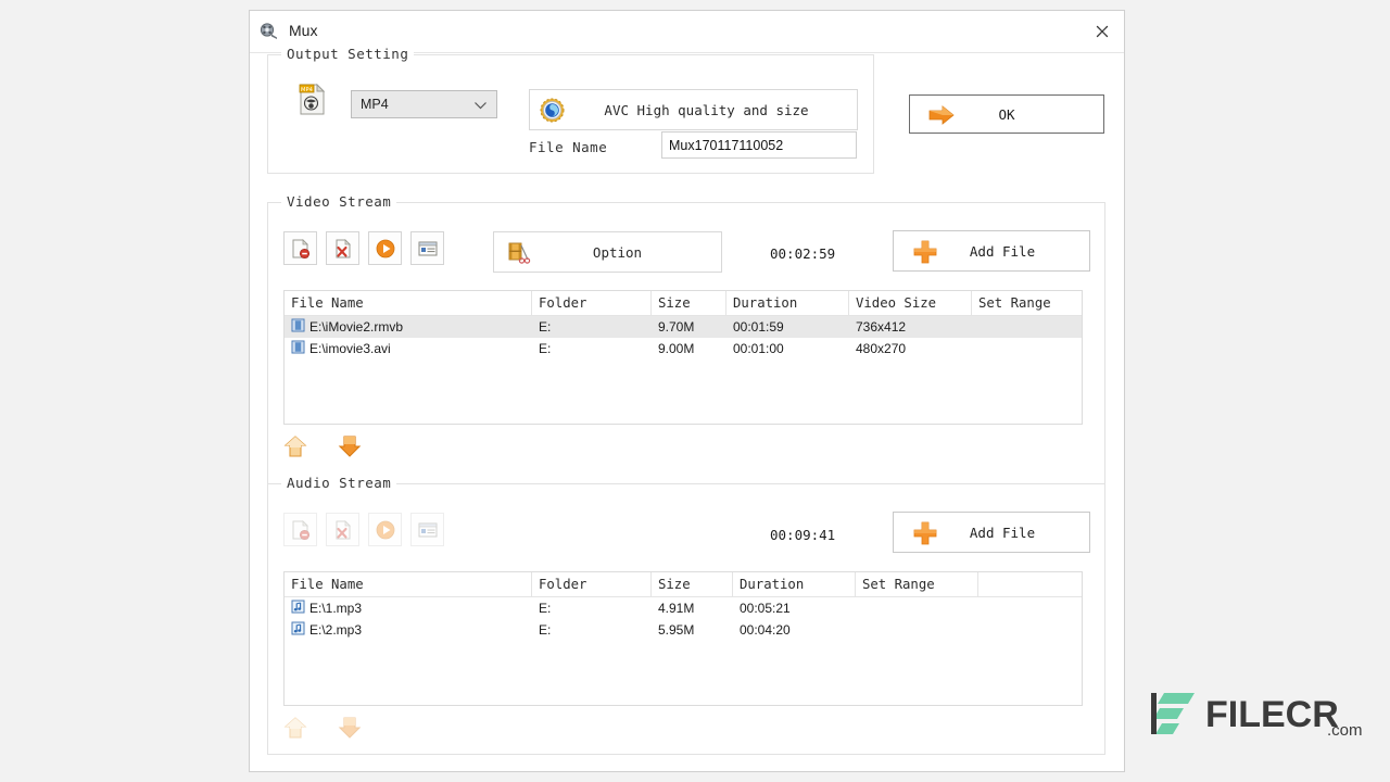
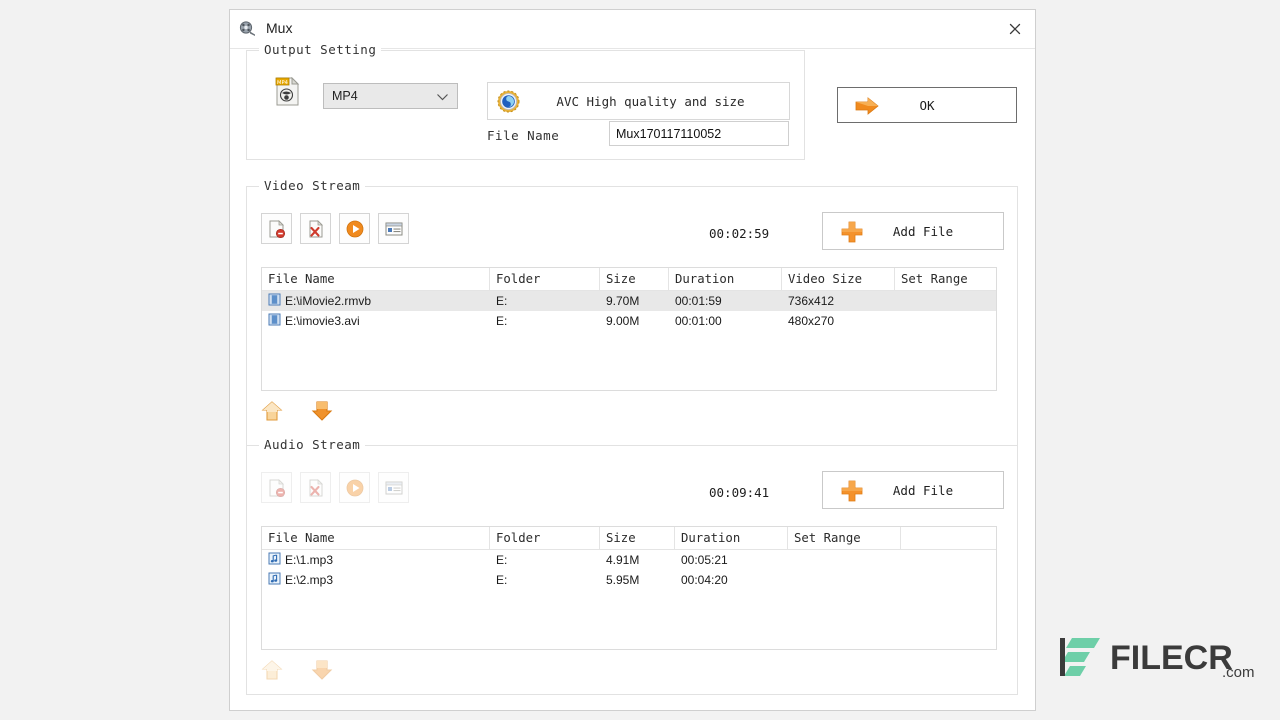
  Mux
  Output Setting
  MP4
  AVC High quality and size
  File Name
  Mux170117110052
  OK
  Video Stream
- Option
  00:02:59
  Add File
  File Name
  Folder
  Size
  Duration
  Video Size
  Set Range
  E:\iMovie2.rmvb
  E:
  9.70M
  00:01:59
  736x412
  E:\imovie3.avi
  E:
  9.00M
  00:01:00
  480x270
  Audio Stream
  00:09:41
  Add File
  File Name
  Folder
  Size
  Duration
  Set Range
  E:\1.mp3
  E:
  4.91M
  00:05:21
  E:\2.mp3
  E:
  5.95M
  00:04:20
  FILECR
  .com
